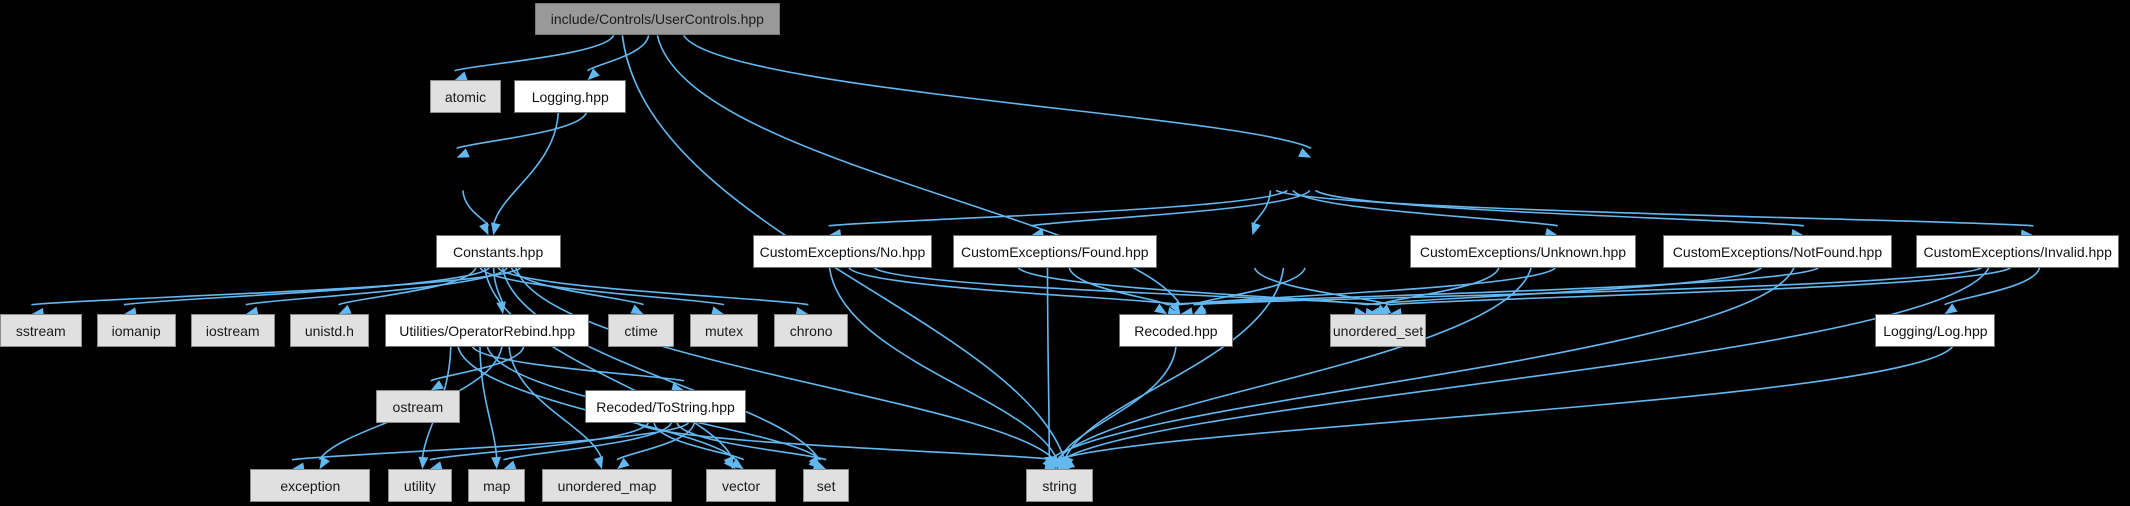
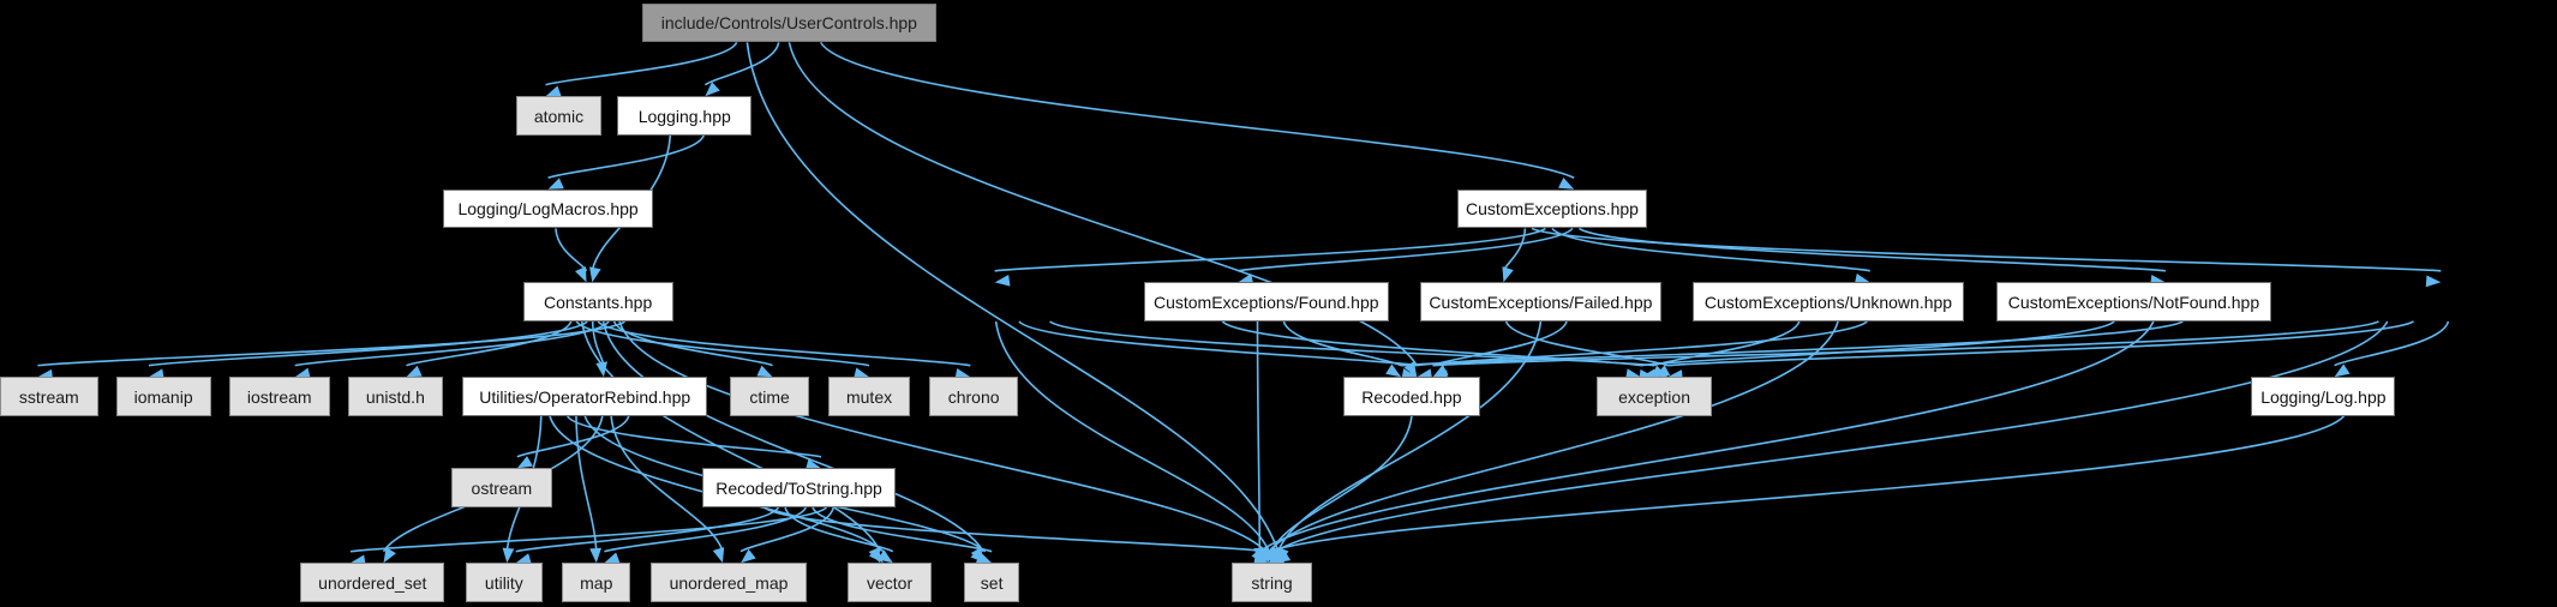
  include/Controls/UserControls.hpp
  atomic
  Logging.hpp
+ Logging/LogMacros.hpp
+ CustomExceptions.hpp
  Constants.hpp
- CustomExceptions/No.hpp
  CustomExceptions/Found.hpp
+ CustomExceptions/Failed.hpp
  CustomExceptions/Unknown.hpp
  CustomExceptions/NotFound.hpp
- CustomExceptions/Invalid.hpp
  sstream
  iomanip
  iostream
  unistd.h
  Utilities/OperatorRebind.hpp
  ctime
  mutex
  chrono
  Recoded.hpp
- unordered_set
+ exception
  Logging/Log.hpp
  ostream
  Recoded/ToString.hpp
- exception
+ unordered_set
  utility
  map
  unordered_map
  vector
  set
  string
